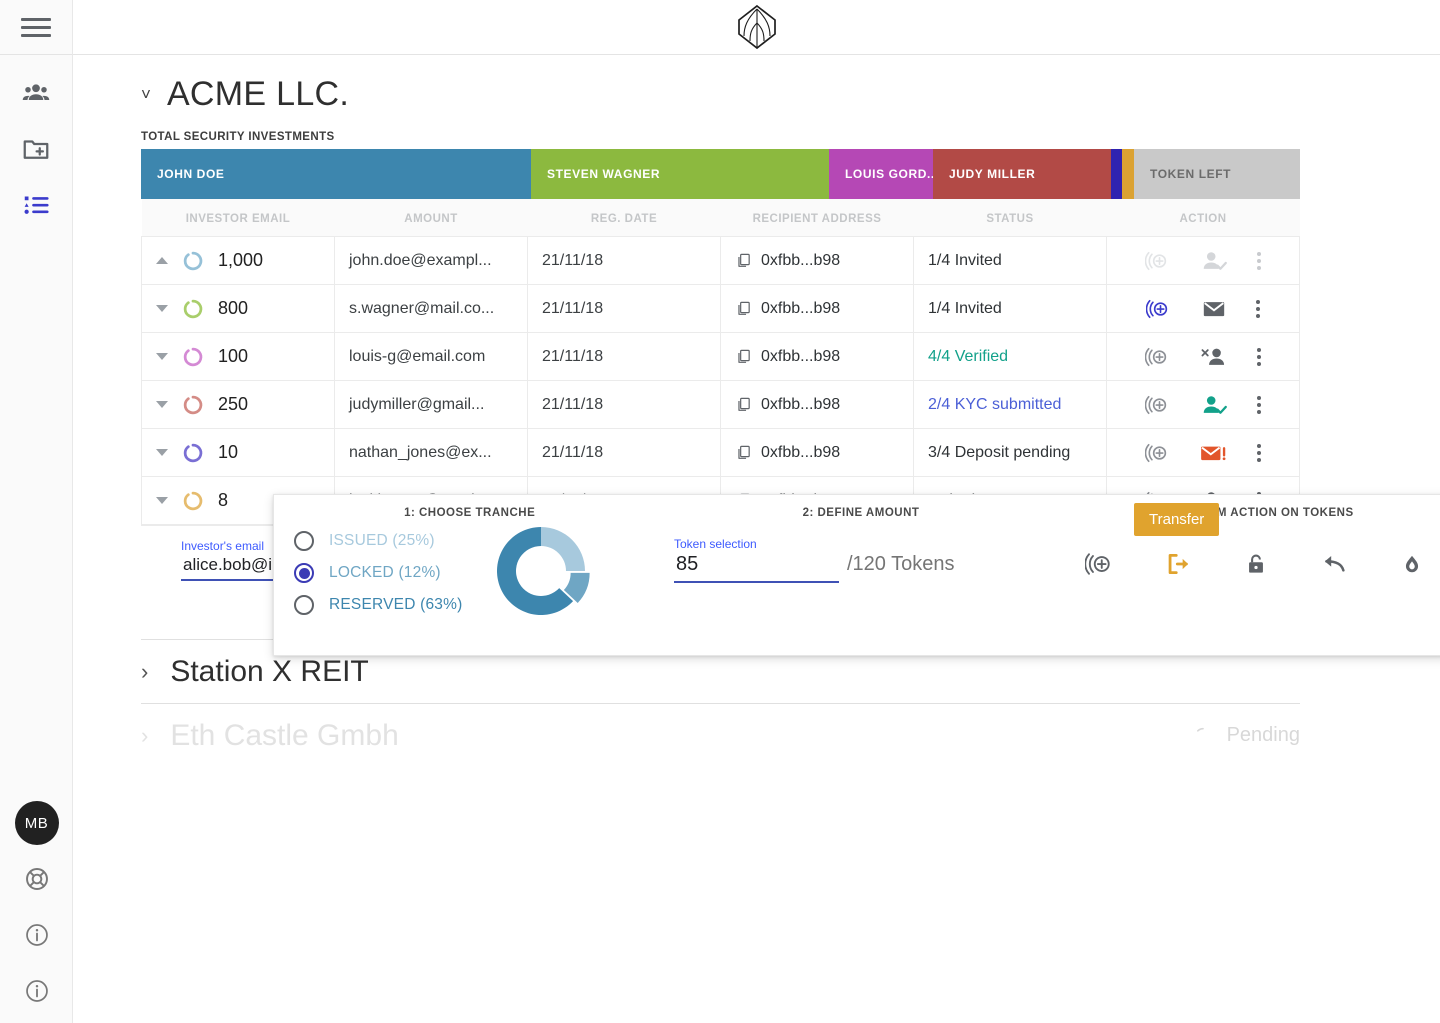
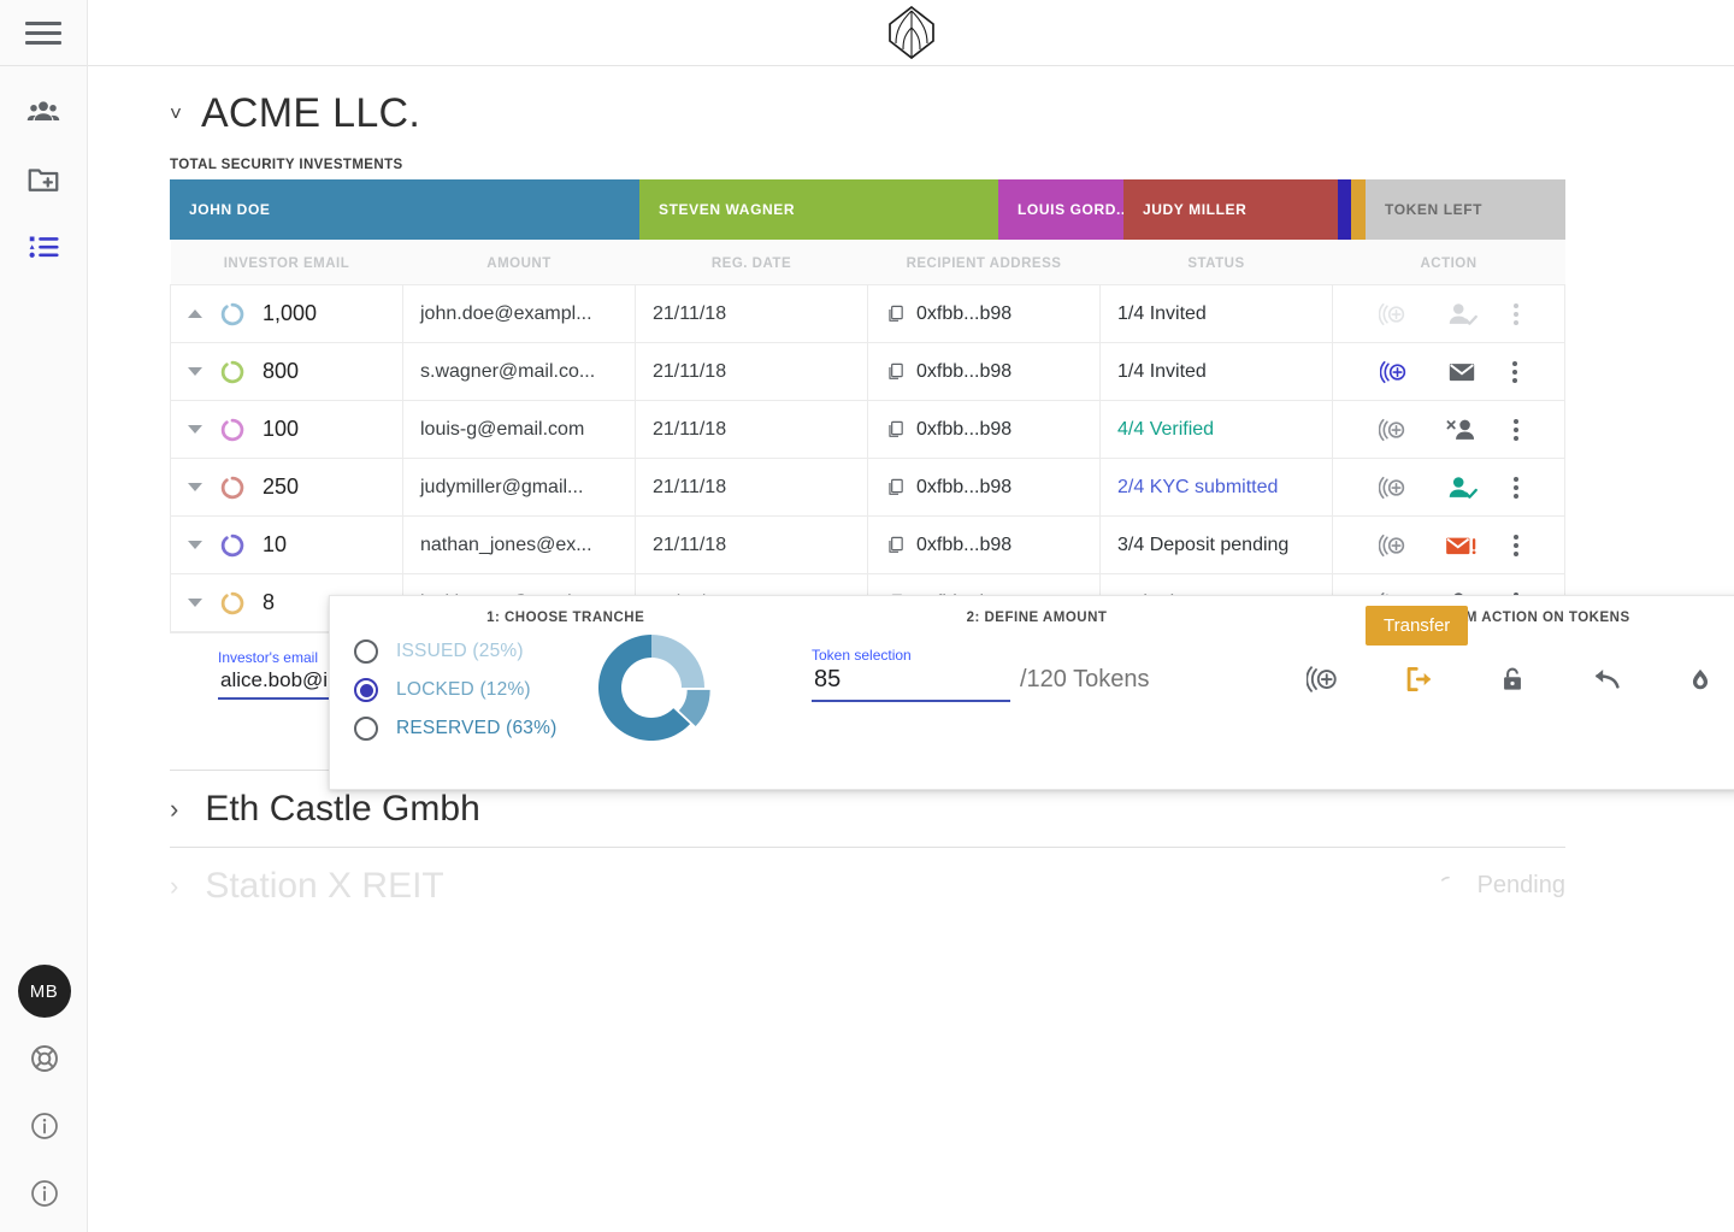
  MB
  ˅
  ACME LLC.
  TOTAL SECURITY INVESTMENTS
  JOHN DOE
  STEVEN WAGNER
  LOUIS GORD.
  JUDY MILLER
  TOKEN LEFT
  INVESTOR EMAIL	AMOUNT	REG. DATE	RECIPIENT ADDRESS	STATUS	ACTION
  1,000	john.doe@exampl...	21/11/18	0xfbb...b98	1/4 Invited
  800	s.wagner@mail.co...	21/11/18	0xfbb...b98	1/4 Invited
  100	louis-g@email.com	21/11/18	0xfbb...b98	4/4 Verified
  250	judymiller@gmail...	21/11/18	0xfbb...b98	2/4 KYC submitted
  10	nathan_jones@ex...	21/11/18	0xfbb...b98	3/4 Deposit pending
  1: CHOOSE TRANCHE
  2: DEFINE AMOUNT
  ISSUED (25%)
  LOCKED (12%)
  RESERVED (63%)
  Token selection
  85
  /120 Tokens
  Transfer
  Investor's email
  ›
- Station X REIT
+ Eth Castle Gmbh
  ›
- Eth Castle Gmbh
+ Station X REIT
  Pending
